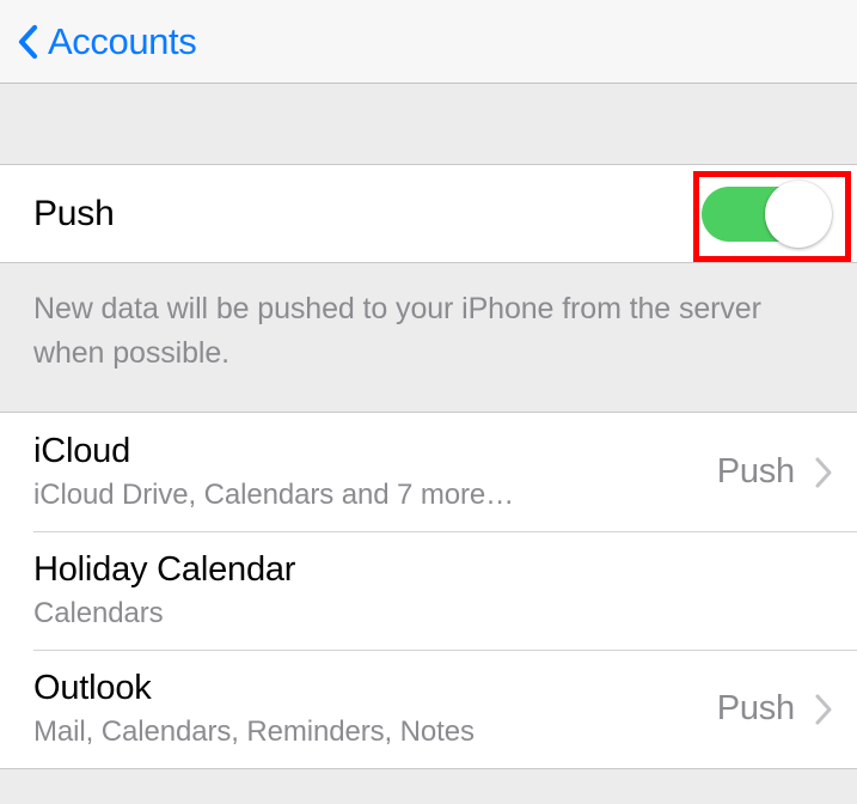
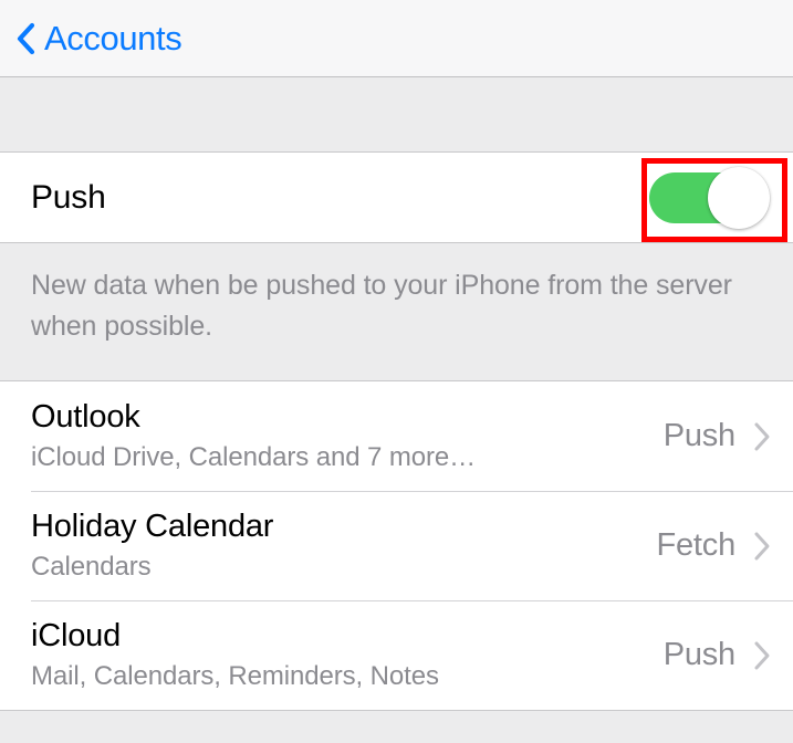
  Accounts
  Push
- New data will be pushed to your iPhone from the server when possible.
+ New data when be pushed to your iPhone from the server when possible.
- iCloud
+ Outlook
  iCloud Drive, Calendars and 7 more…
  Push
  Holiday Calendar
  Calendars
+ Fetch
- Outlook
+ iCloud
  Mail, Calendars, Reminders, Notes
  Push
